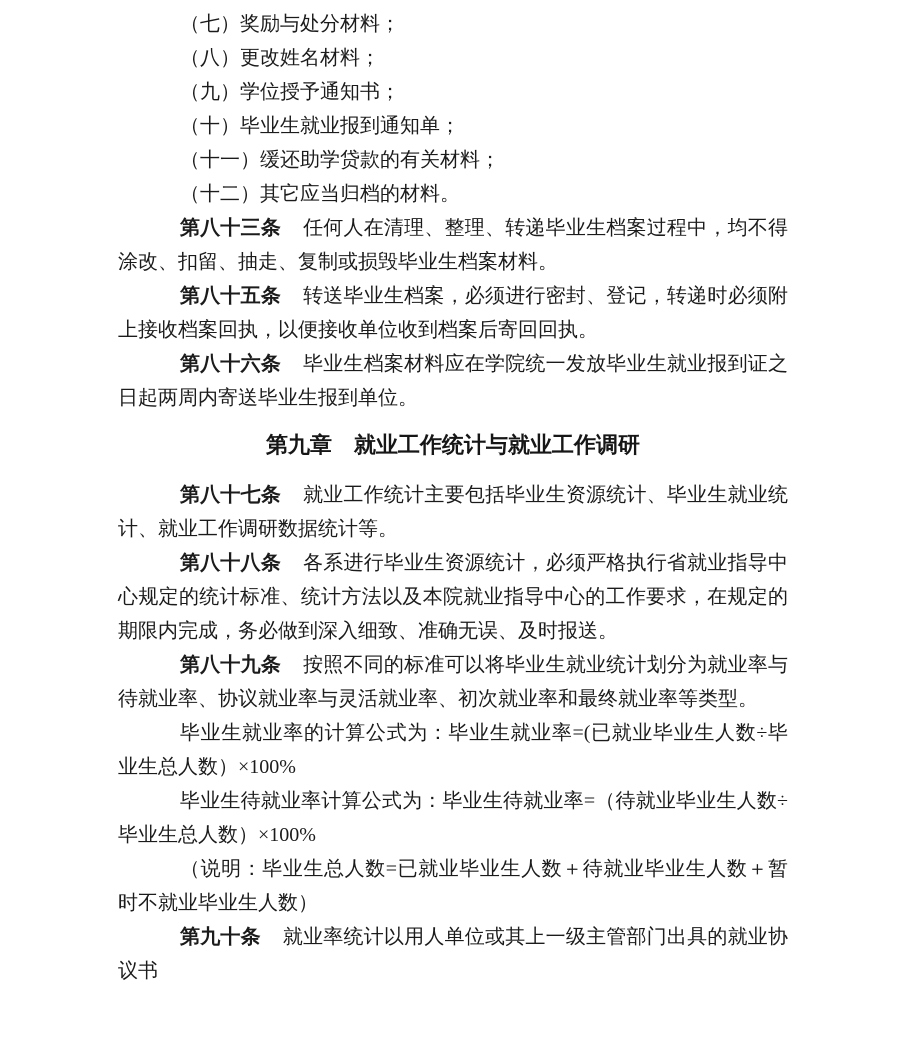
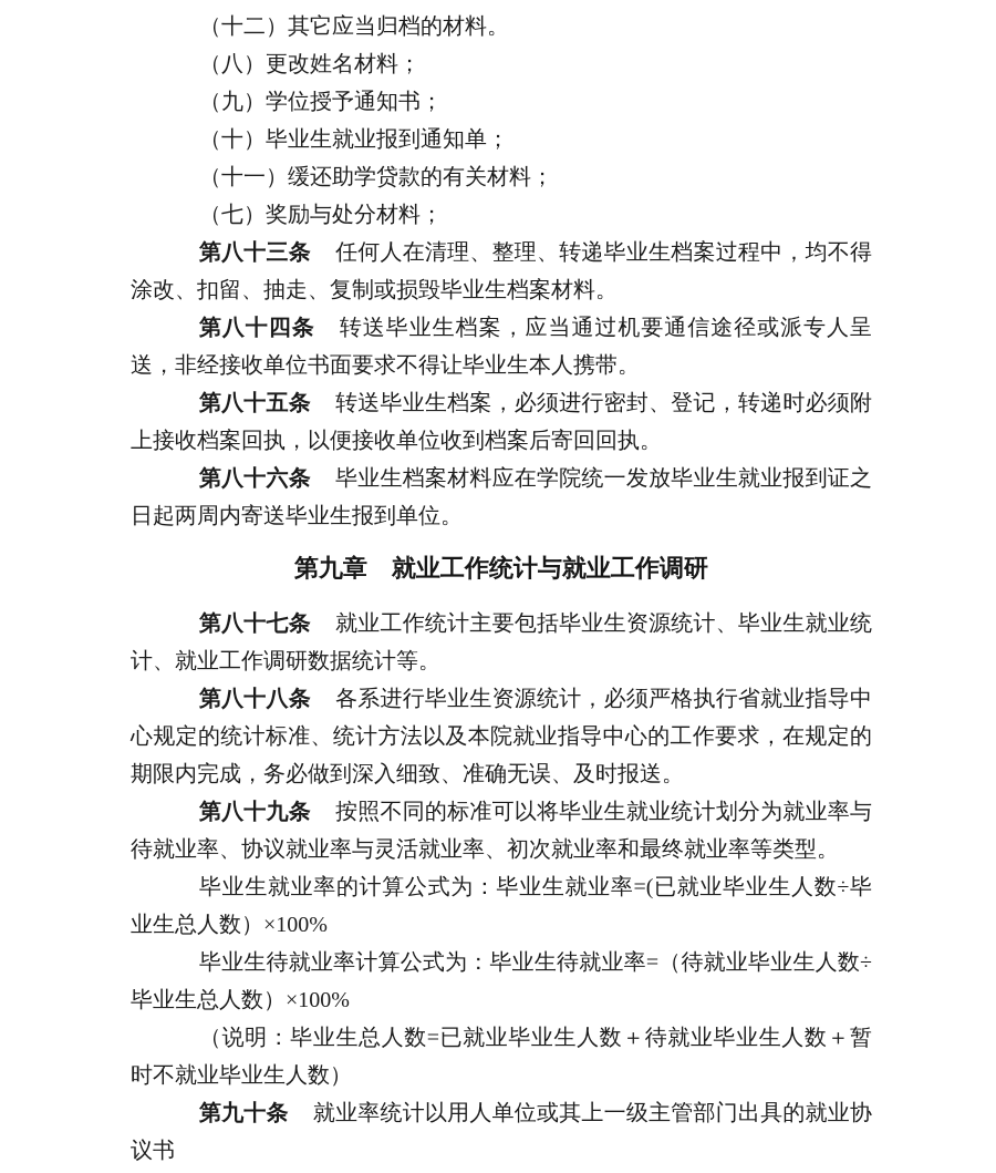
- （七）奖励与处分材料；
+ （十二）其它应当归档的材料。
  （八）更改姓名材料；
  （九）学位授予通知书；
  （十）毕业生就业报到通知单；
  （十一）缓还助学贷款的有关材料；
- （十二）其它应当归档的材料。
+ （七）奖励与处分材料；
  第八十三条 任何人在清理、整理、转递毕业生档案过程中，均不得涂改、扣留、抽走、复制或损毁毕业生档案材料。
+ 第八十四条 转送毕业生档案，应当通过机要通信途径或派专人呈送，非经接收单位书面要求不得让毕业生本人携带。
  第八十五条 转送毕业生档案，必须进行密封、登记，转递时必须附上接收档案回执，以便接收单位收到档案后寄回回执。
  第八十六条 毕业生档案材料应在学院统一发放毕业生就业报到证之日起两周内寄送毕业生报到单位。
  第九章 就业工作统计与就业工作调研
  第八十七条 就业工作统计主要包括毕业生资源统计、毕业生就业统计、就业工作调研数据统计等。
  第八十八条 各系进行毕业生资源统计，必须严格执行省就业指导中心规定的统计标准、统计方法以及本院就业指导中心的工作要求，在规定的期限内完成，务必做到深入细致、准确无误、及时报送。
  第八十九条 按照不同的标准可以将毕业生就业统计划分为就业率与待就业率、协议就业率与灵活就业率、初次就业率和最终就业率等类型。
  毕业生就业率的计算公式为：毕业生就业率=(已就业毕业生人数÷毕业生总人数）×100%
  毕业生待就业率计算公式为：毕业生待就业率=（待就业毕业生人数÷毕业生总人数）×100%
  （说明：毕业生总人数=已就业毕业生人数＋待就业毕业生人数＋暂时不就业毕业生人数）
  第九十条 就业率统计以用人单位或其上一级主管部门出具的就业协议书
